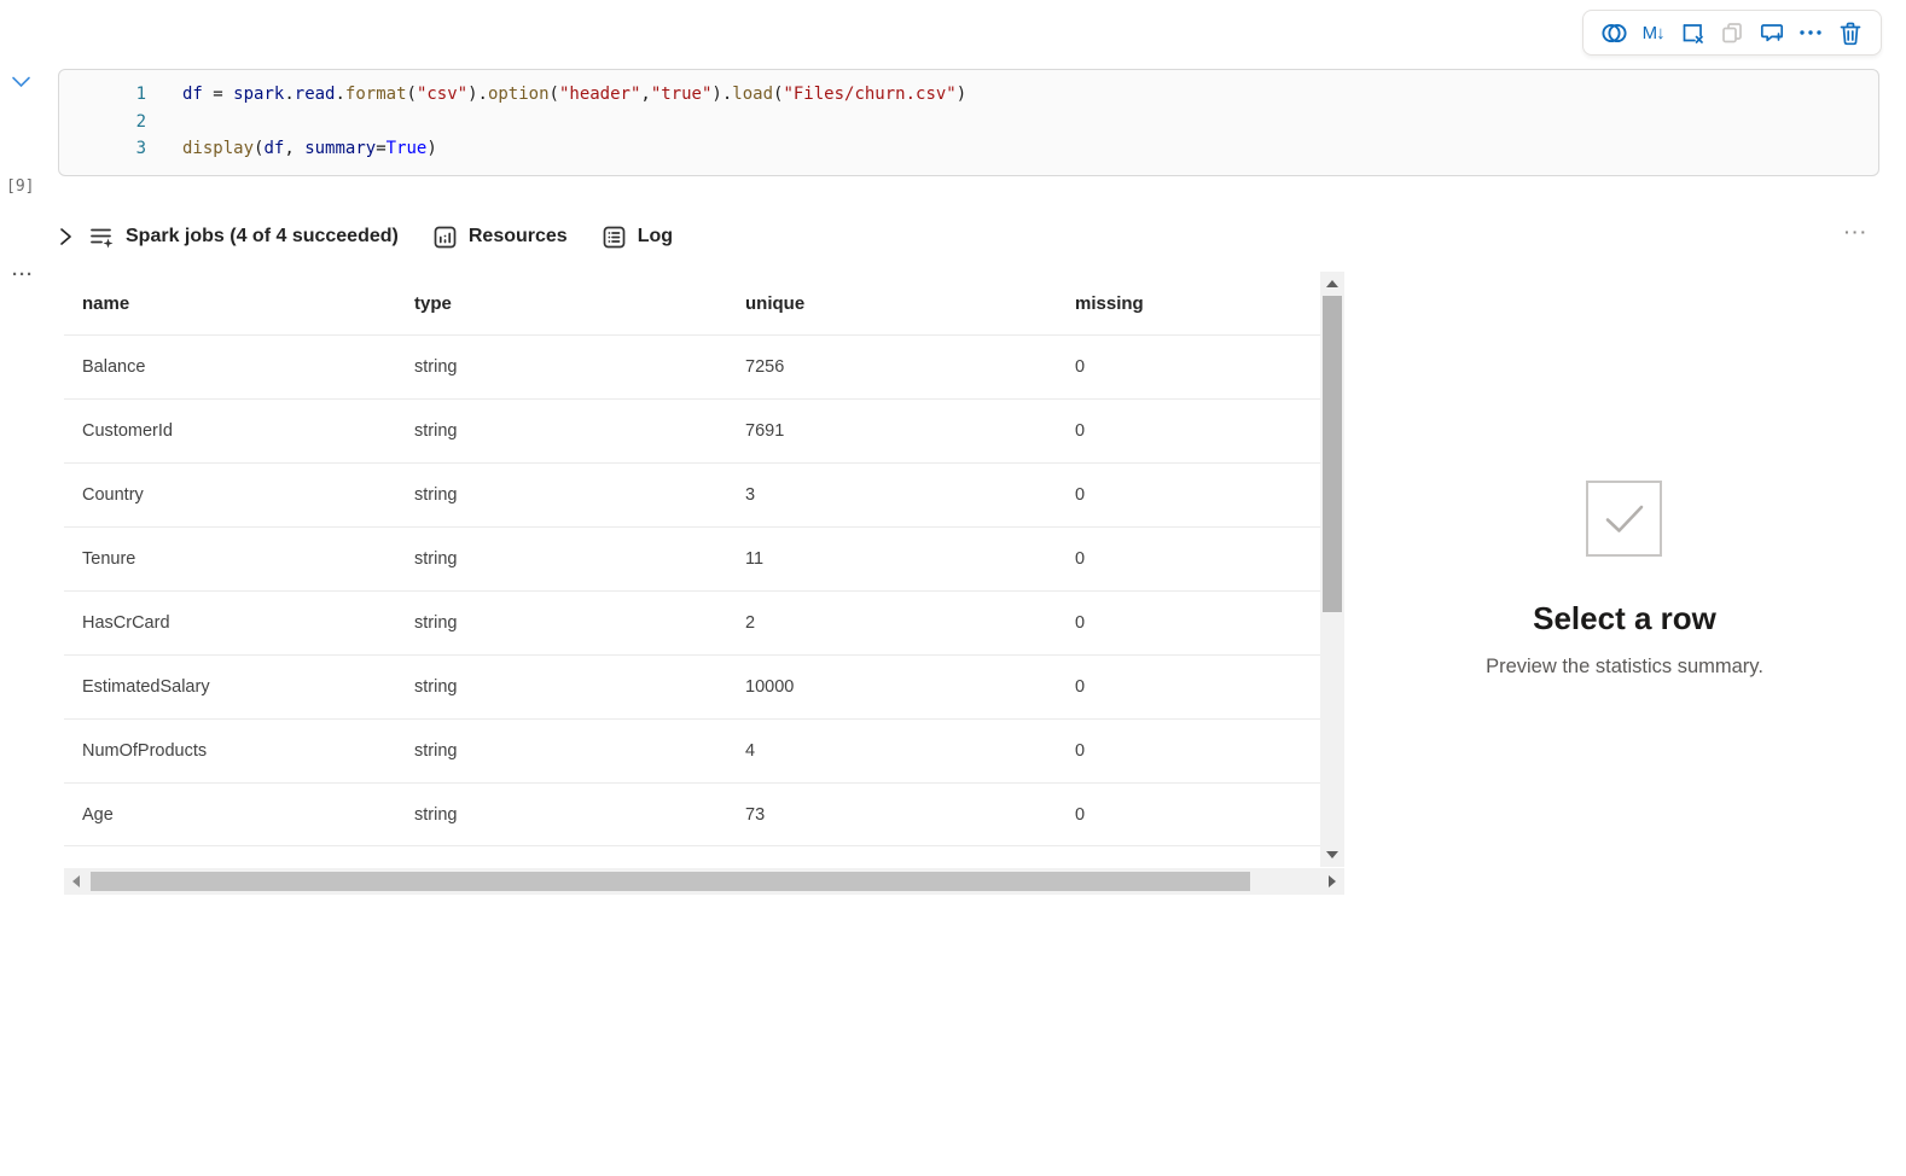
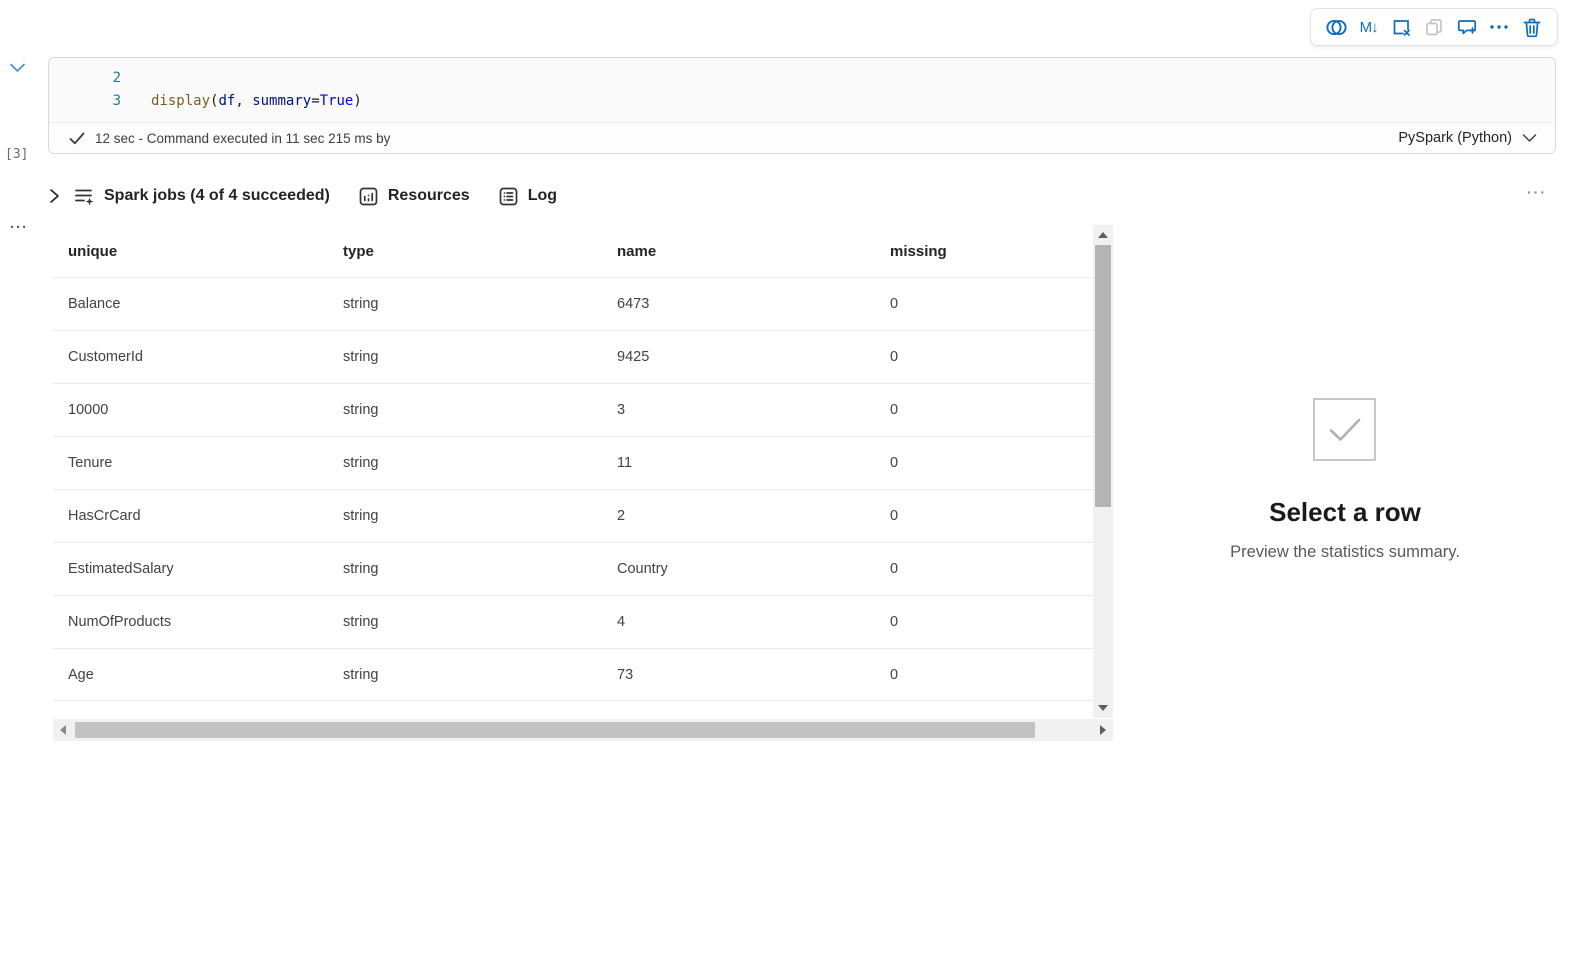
  M↓
- [9]
+ [3]
- 1
- df = spark.read.format("csv").option("header","true").load("Files/churn.csv")
  2
  3
  display(df, summary=True)
+ 12 sec - Command executed in 11 sec 215 ms by
+ PySpark (Python)
  ···
  Spark jobs (4 of 4 succeeded)
  Resources
  Log
  ···
- name
+ unique
  type
- unique
+ name
  missing
  Balance
  string
- 7256
+ 6473
  0
  CustomerId
  string
- 7691
+ 9425
  0
- Country
+ 10000
  string
  3
  0
  Tenure
  string
  11
  0
  HasCrCard
  string
  2
  0
  EstimatedSalary
  string
- 10000
+ Country
  0
  NumOfProducts
  string
  4
  0
  Age
  string
  73
  0
  Select a row
  Preview the statistics summary.
